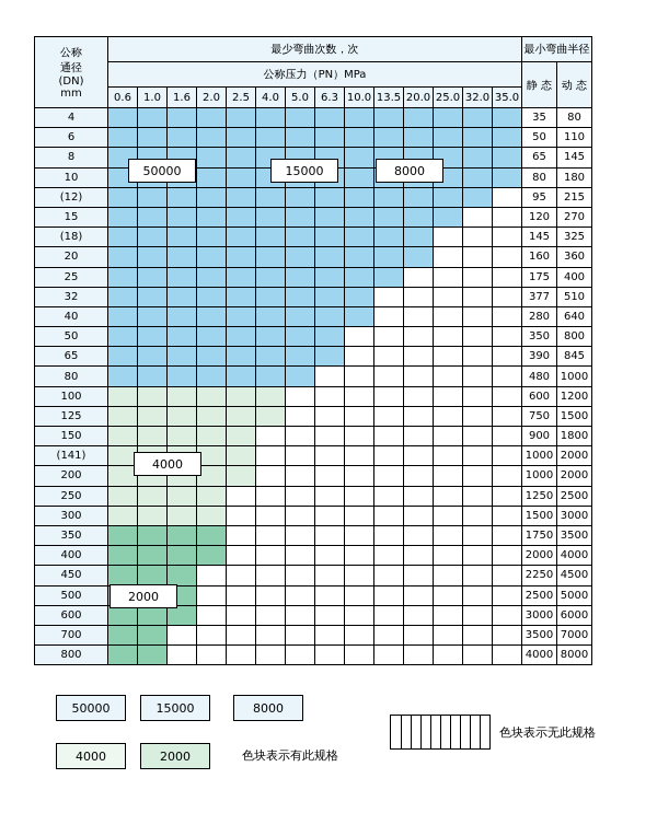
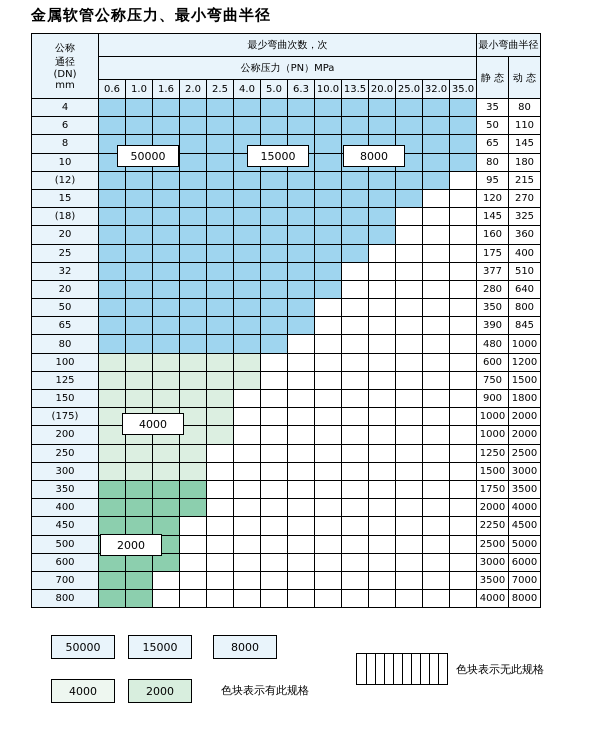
+ 金属软管公称压力、最小弯曲半径
  公称 通径 (DN) mm	最少弯曲次数，次	最小弯曲半径
  公称压力（PN）MPa	静 态	动 态
  0.6	1.0	1.6	2.0	2.5	4.0	5.0	6.3	10.0	13.5	20.0	25.0	32.0	35.0
  4															35	80
  6															50	110
  8															65	145
  10															80	180
  (12)															95	215
  15															120	270
  (18)															145	325
  20															160	360
  25															175	400
  32															377	510
- 40															280	640
+ 20															280	640
  50															350	800
  65															390	845
  80															480	1000
  100															600	1200
  125															750	1500
  150															900	1800
- (141)															1000	2000
+ (175)															1000	2000
  200															1000	2000
  250															1250	2500
  300															1500	3000
  350															1750	3500
  400															2000	4000
  450															2250	4500
  500															2500	5000
  600															3000	6000
  700															3500	7000
  800															4000	8000
  50000
  15000
  8000
  4000
  2000
  50000
  15000
  8000
  4000
  2000
  色块表示有此规格
  色块表示无此规格
